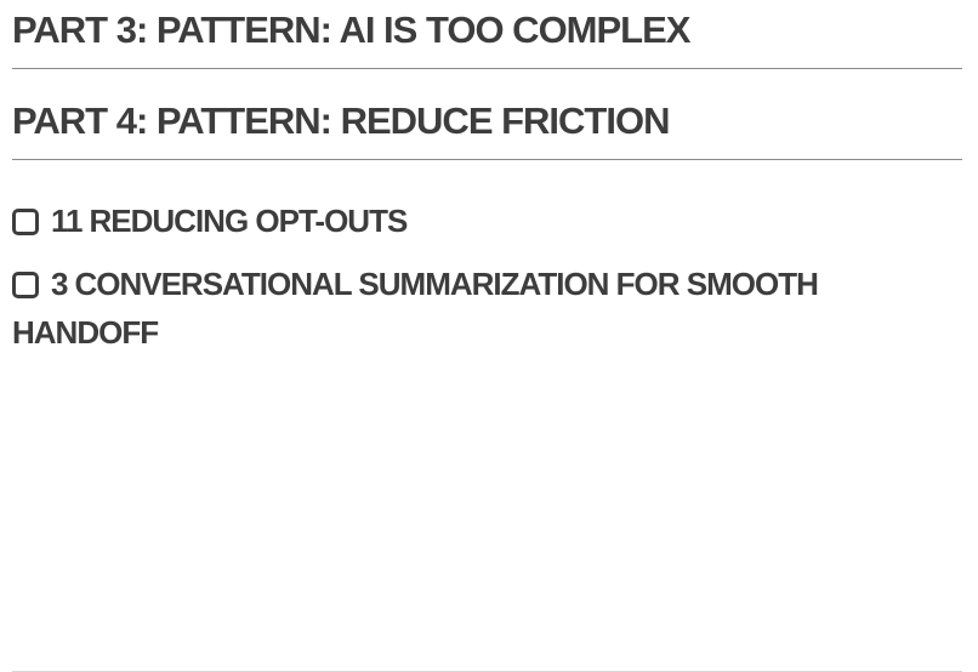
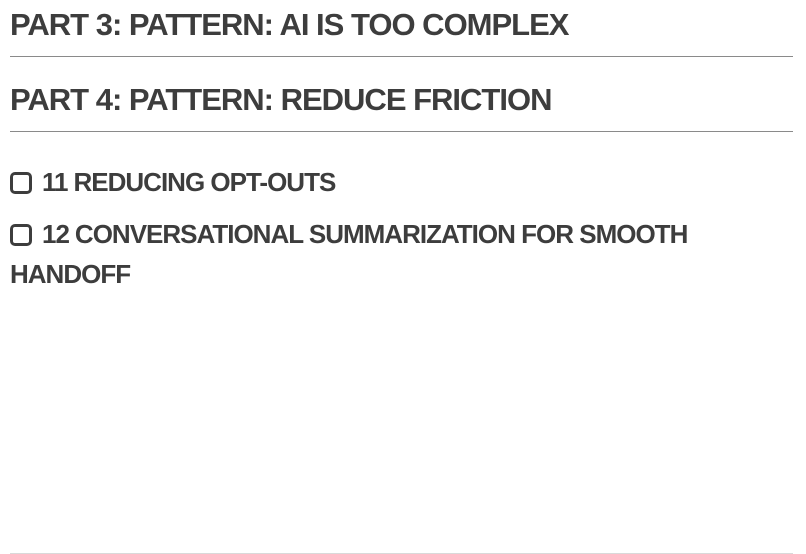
  PART 3: PATTERN: AI IS TOO COMPLEX
  PART 4: PATTERN: REDUCE FRICTION
  11 REDUCING OPT-OUTS
- 3 CONVERSATIONAL SUMMARIZATION FOR SMOOTH HANDOFF
+ 12 CONVERSATIONAL SUMMARIZATION FOR SMOOTH HANDOFF
